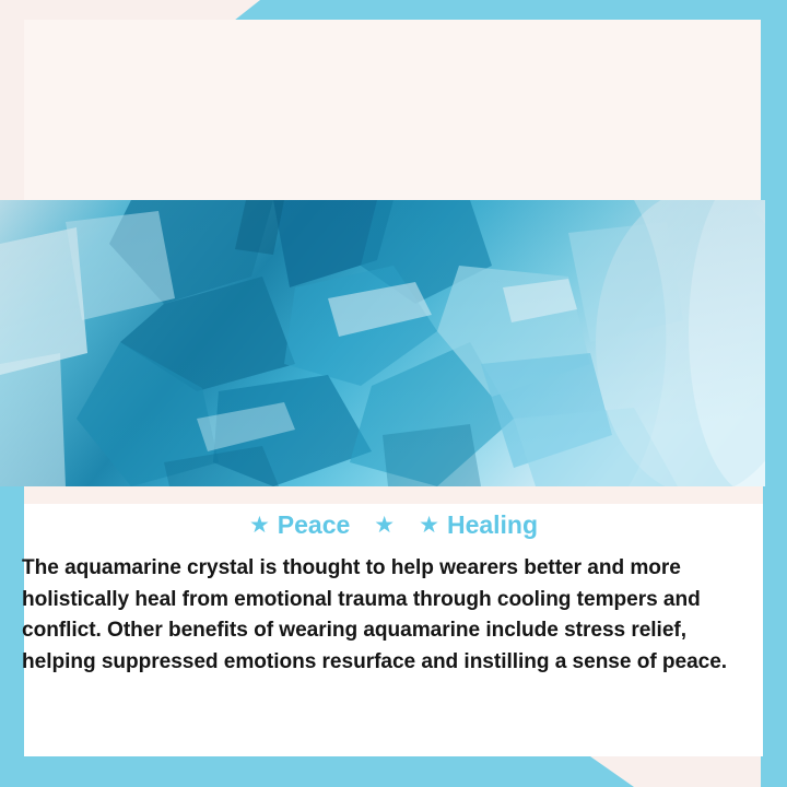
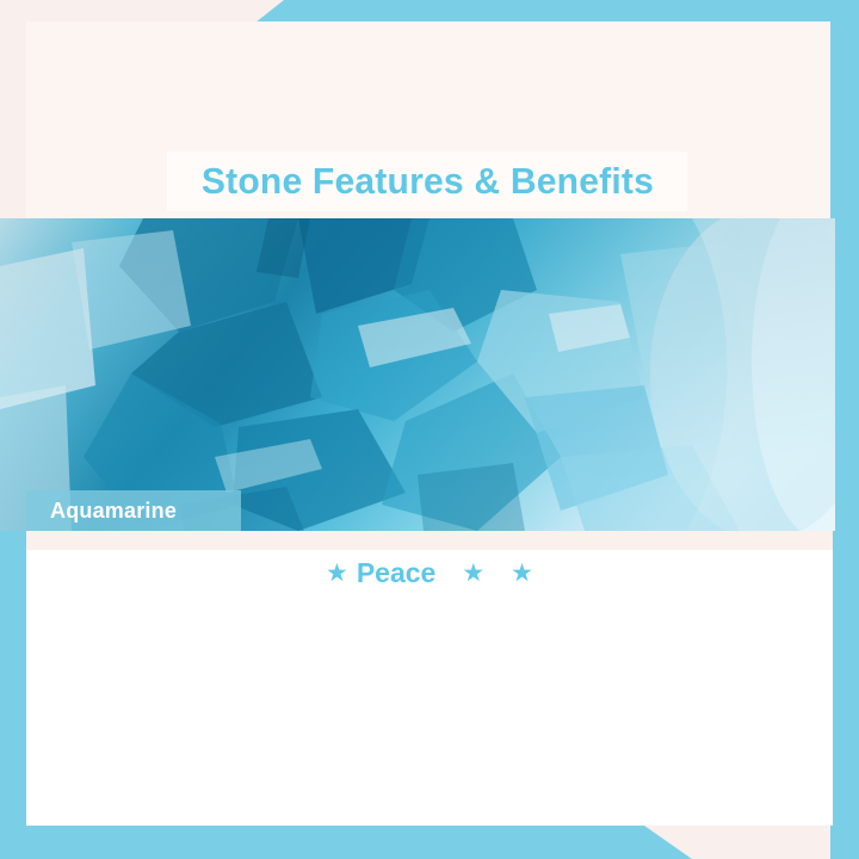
+ Stone Features & Benefits
+ Aquamarine
  ★
  Peace
  ★
  ★
- Healing
- The aquamarine crystal is thought to help wearers better and more holistically heal from emotional trauma through cooling tempers and conflict. Other benefits of wearing aquamarine include stress relief, helping suppressed emotions resurface and instilling a sense of peace.
